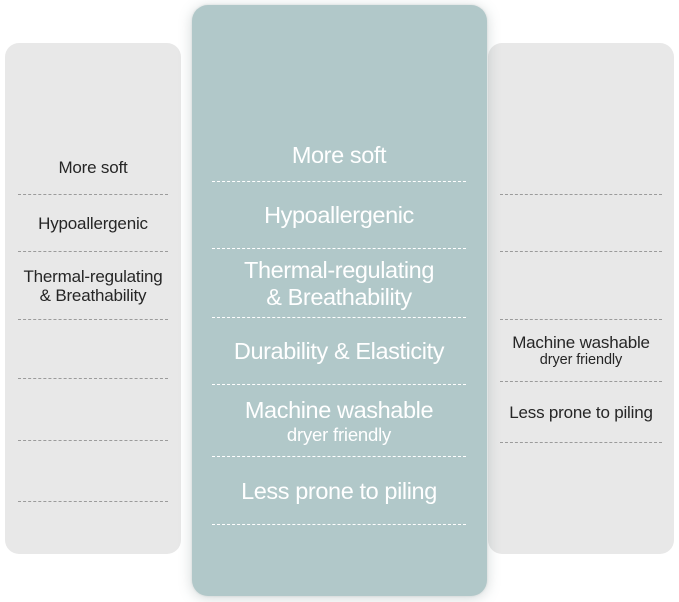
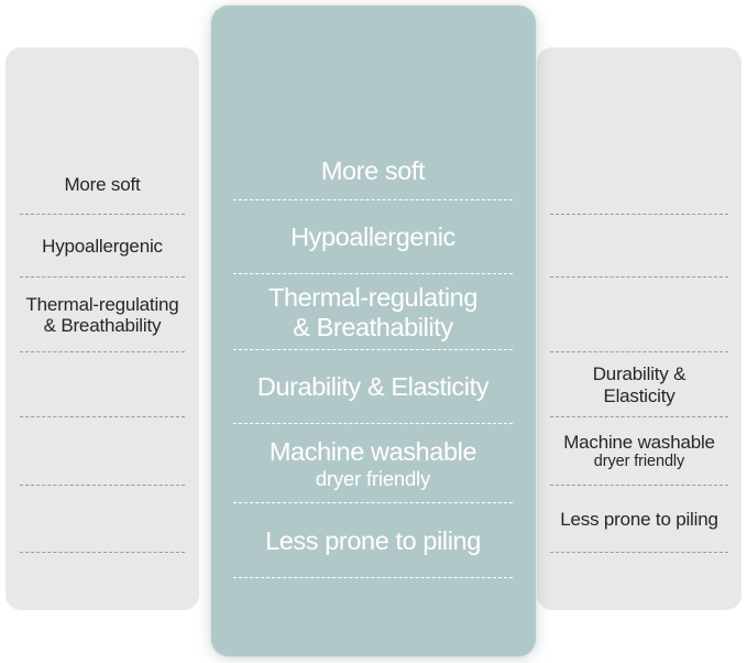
  More soft
  Hypoallergenic
  Thermal-regulating
  & Breathability
+ Durability &
+ Elasticity
  Machine washable
  dryer friendly
  Less prone to piling
  More soft
  Hypoallergenic
  Thermal-regulating
  & Breathability
  Durability & Elasticity
  Machine washable
  dryer friendly
  Less prone to piling
